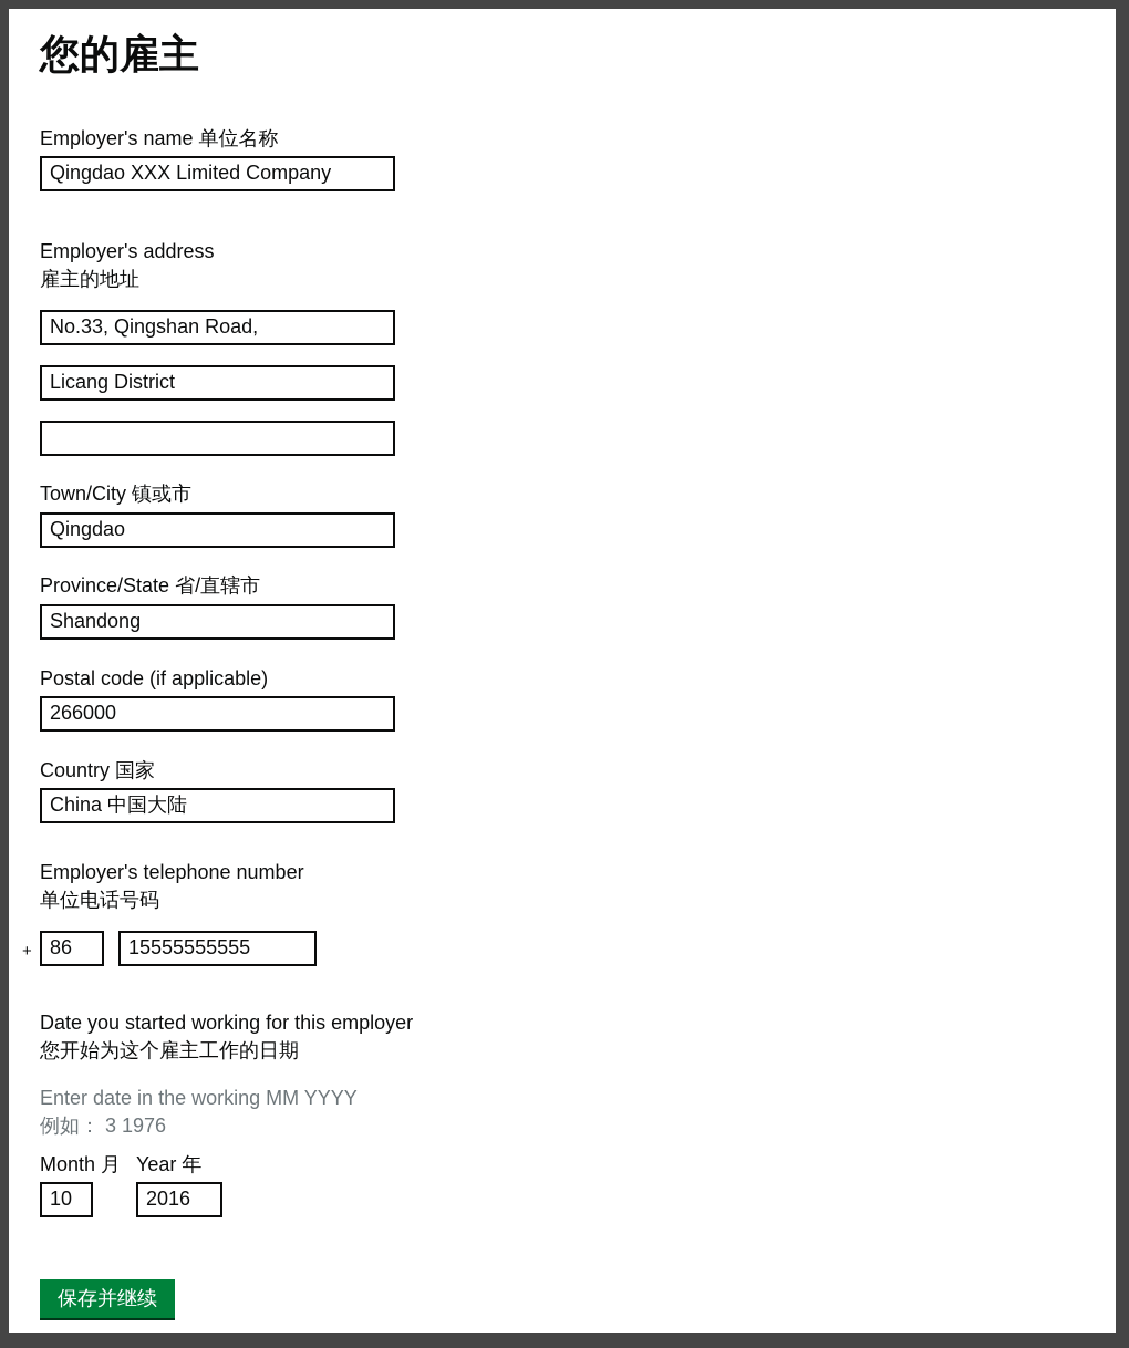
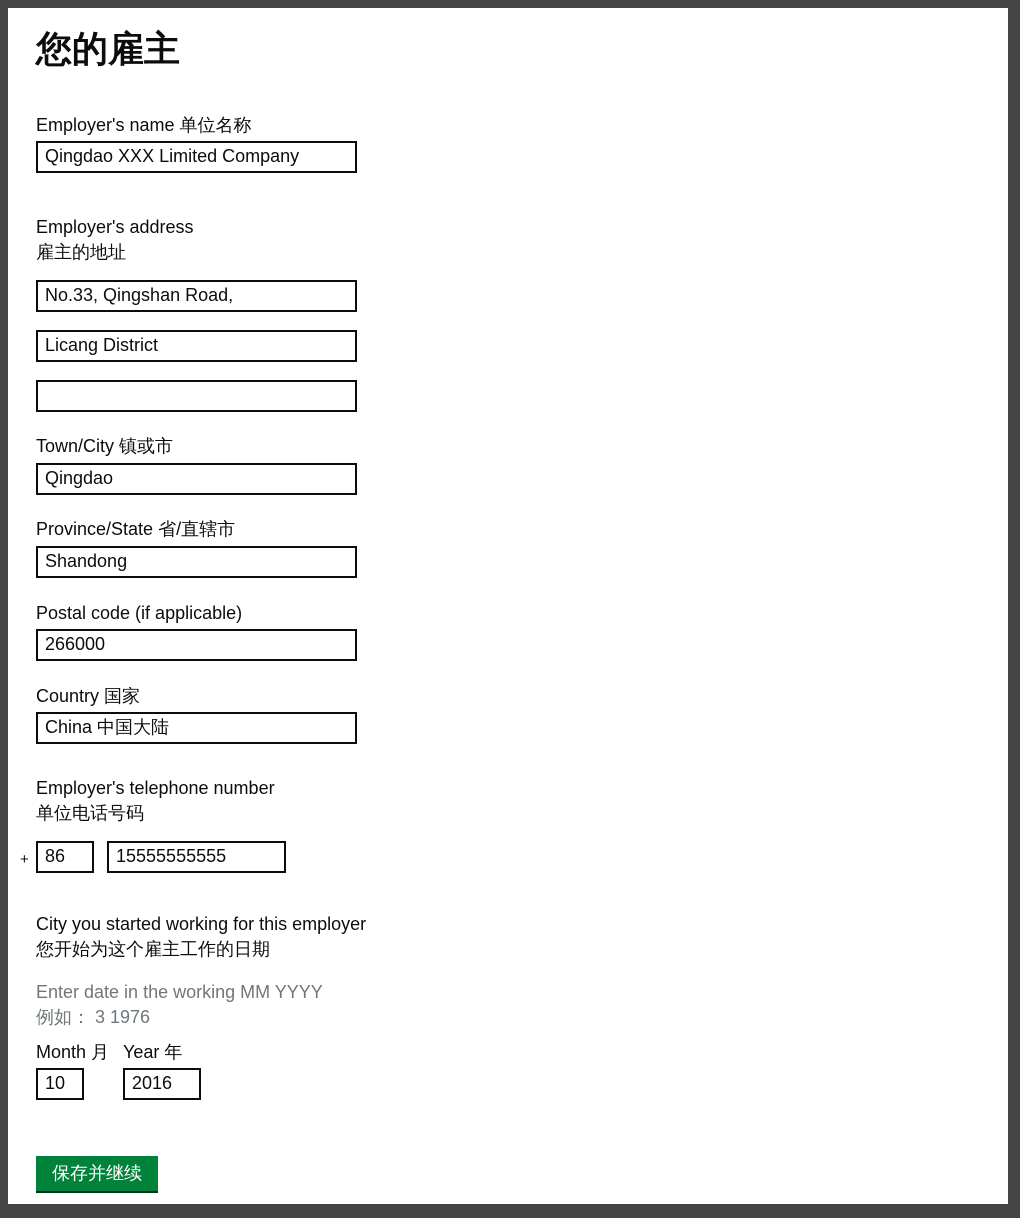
  您的雇主
  Employer's name 单位名称
  Qingdao XXX Limited Company
  Employer's address
  雇主的地址
  No.33, Qingshan Road,
  Licang District
  Town/City 镇或市
  Qingdao
  Province/State 省/直辖市
  Shandong
  Postal code (if applicable)
  266000
  Country 国家
  China 中国大陆
  Employer's telephone number
  单位电话号码
  +
  86
  15555555555
- Date you started working for this employer
+ City you started working for this employer
  您开始为这个雇主工作的日期
  Enter date in the working MM YYYY
  例如： 3 1976
  Month 月
  10
  Year 年
  2016
  保存并继续
